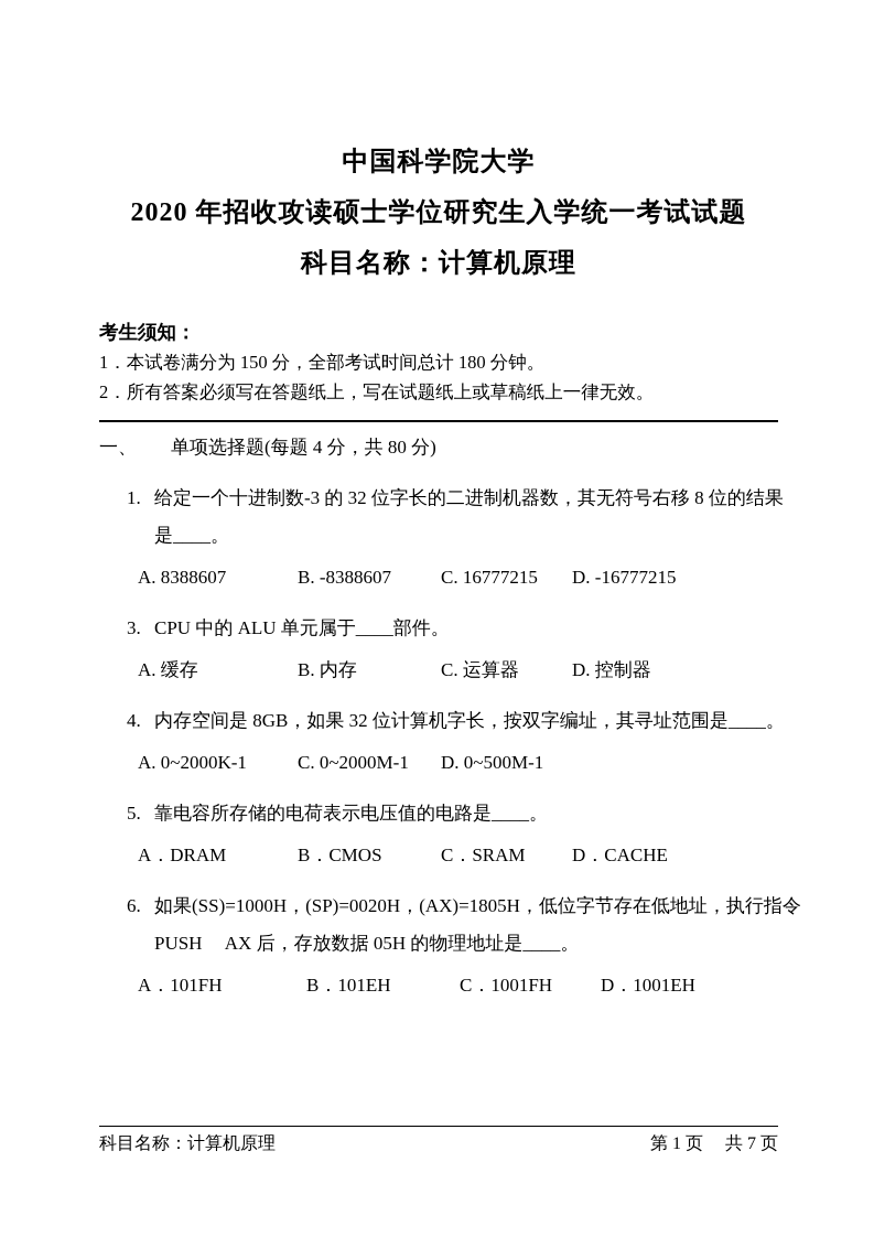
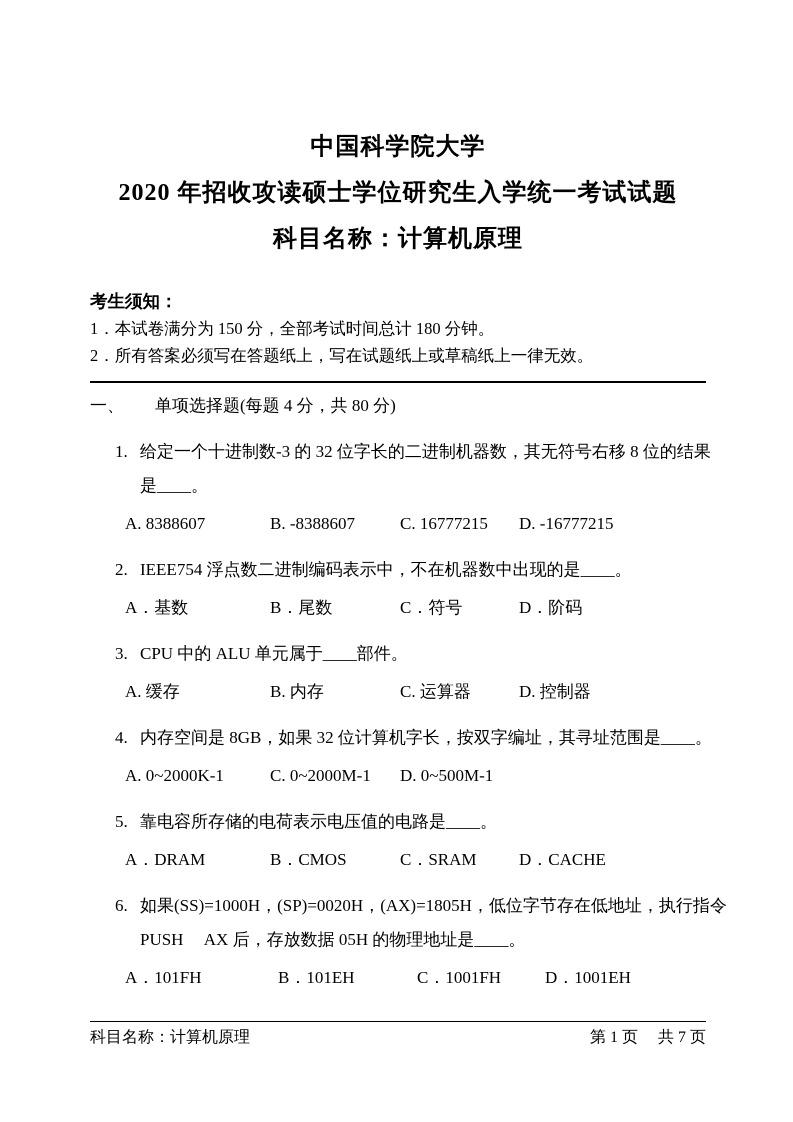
  中国科学院大学
  2020 年招收攻读硕士学位研究生入学统一考试试题
  科目名称：计算机原理
  考生须知：
  1．本试卷满分为 150 分，全部考试时间总计 180 分钟。
  2．所有答案必须写在答题纸上，写在试题纸上或草稿纸上一律无效。
  一、 单项选择题(每题 4 分，共 80 分)
  1.
  给定一个十进制数-3 的 32 位字长的二进制机器数，其无符号右移 8 位的结果
  是____。
  A. 8388607
  B. -8388607
  C. 16777215
  D. -16777215
+ 2.
+ IEEE754 浮点数二进制编码表示中，不在机器数中出现的是____。
+ A．基数
+ B．尾数
+ C．符号
+ D．阶码
  3.
  CPU 中的 ALU 单元属于____部件。
  A. 缓存
  B. 内存
  C. 运算器
  D. 控制器
  4.
  内存空间是 8GB，如果 32 位计算机字长，按双字编址，其寻址范围是____。
  A. 0~2000K-1
  C. 0~2000M-1
  D. 0~500M-1
  5.
  靠电容所存储的电荷表示电压值的电路是____。
  A．DRAM
  B．CMOS
  C．SRAM
  D．CACHE
  6.
  如果(SS)=1000H，(SP)=0020H，(AX)=1805H，低位字节存在低地址，执行指令
  PUSH AX 后，存放数据 05H 的物理地址是____。
  A．101FH
  B．101EH
  C．1001FH
  D．1001EH
  科目名称：计算机原理
  第 1 页 共 7 页
